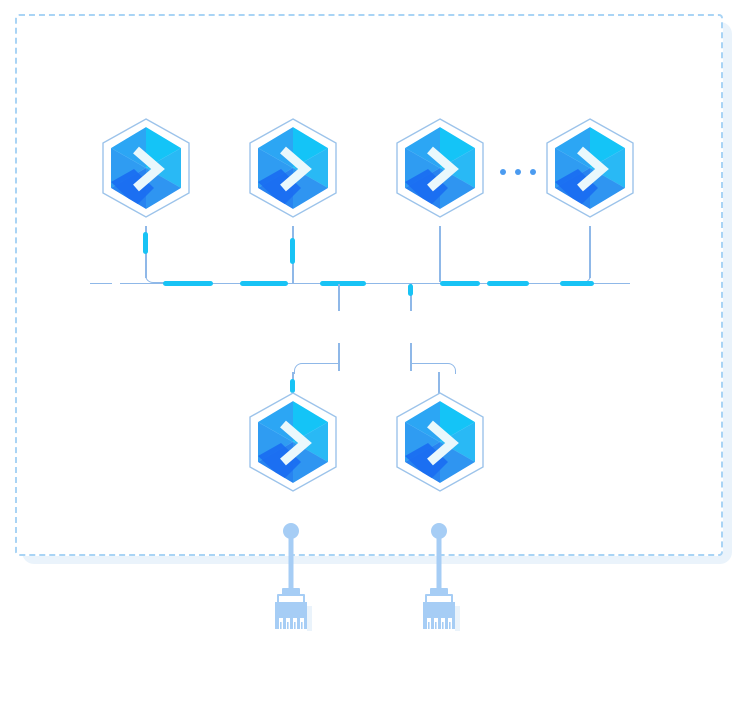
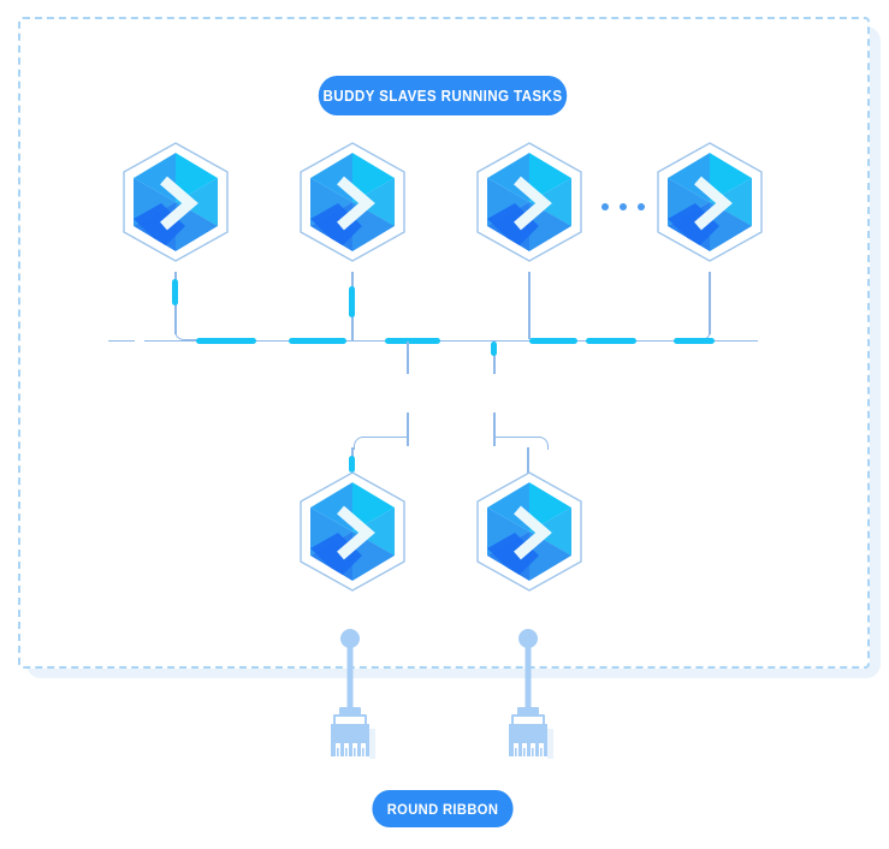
+ BUDDY SLAVES RUNNING TASKS
+ ROUND RIBBON
